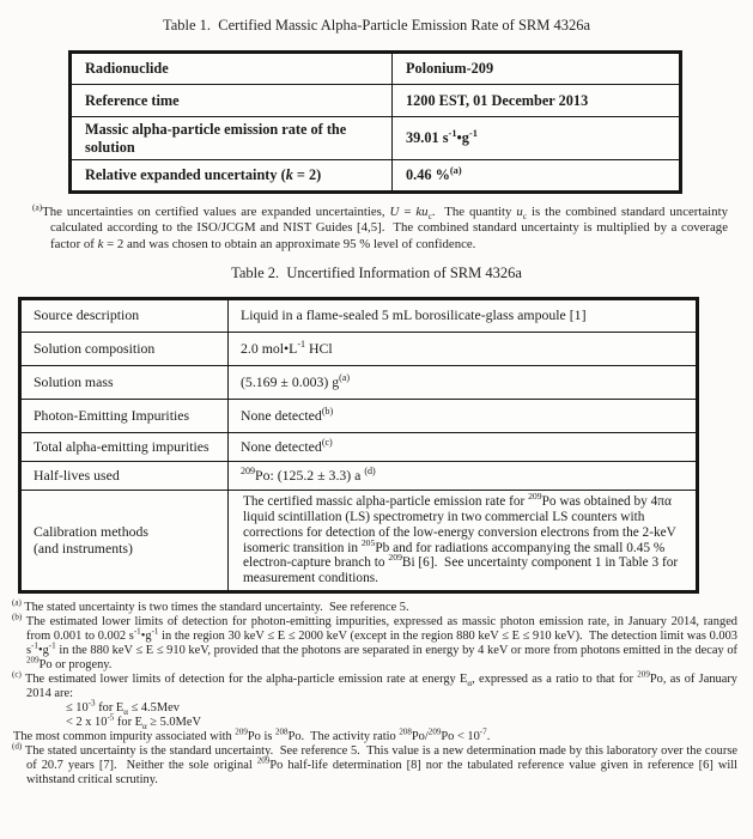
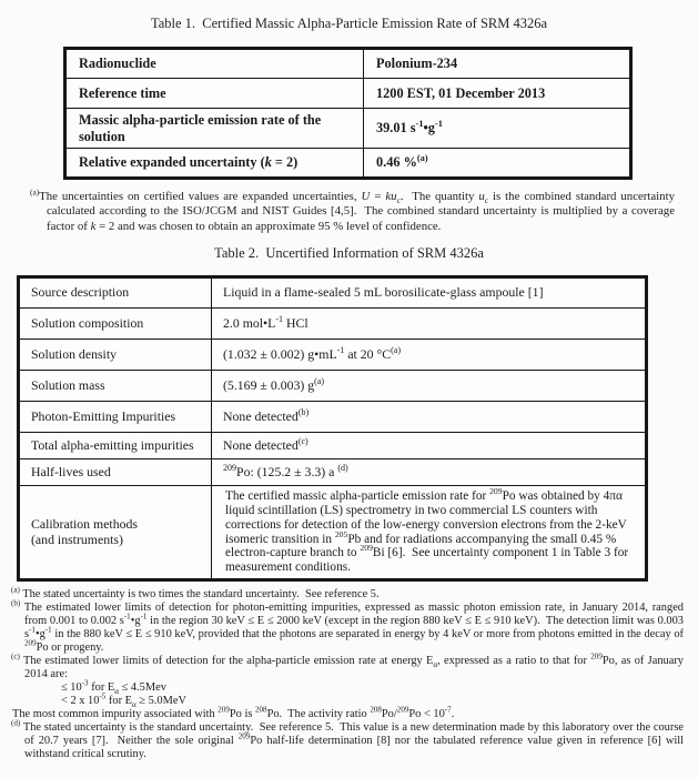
  Table 1. Certified Massic Alpha-Particle Emission Rate of SRM 4326a
- Radionuclide	Polonium-209
+ Radionuclide	Polonium-234
  Reference time	1200 EST, 01 December 2013
  Massic alpha-particle emission rate of the solution	39.01 s-1•g-1
  Relative expanded uncertainty (k = 2)	0.46 %(a)
  (a)The uncertainties on certified values are expanded uncertainties, U = kuc. The quantity uc is the combined standard uncertainty calculated according to the ISO/JCGM and NIST Guides [4,5]. The combined standard uncertainty is multiplied by a coverage factor of k = 2 and was chosen to obtain an approximate 95 % level of confidence.
  Table 2. Uncertified Information of SRM 4326a
  Source description	Liquid in a flame-sealed 5 mL borosilicate-glass ampoule [1]
  Solution composition	2.0 mol•L-1 HCl
+ Solution density	(1.032 ± 0.002) g•mL-1 at 20 °C(a)
  Solution mass	(5.169 ± 0.003) g(a)
  Photon-Emitting Impurities	None detected(b)
  Total alpha-emitting impurities	None detected(c)
  Half-lives used	209Po: (125.2 ± 3.3) a (d)
  Calibration methods(and instruments)	The certified massic alpha-particle emission rate for 209Po was obtained by 4πα liquid scintillation (LS) spectrometry in two commercial LS counters with corrections for detection of the low-energy conversion electrons from the 2-keV isomeric transition in 205Pb and for radiations accompanying the small 0.45 % electron-capture branch to 209Bi [6]. See uncertainty component 1 in Table 3 for measurement conditions.
  (a) The stated uncertainty is two times the standard uncertainty. See reference 5.
  (b) The estimated lower limits of detection for photon-emitting impurities, expressed as massic photon emission rate, in January 2014, ranged from 0.001 to 0.002 s-1•g-1 in the region 30 keV ≤ E ≤ 2000 keV (except in the region 880 keV ≤ E ≤ 910 keV). The detection limit was 0.003 s-1•g-1 in the 880 keV ≤ E ≤ 910 keV, provided that the photons are separated in energy by 4 keV or more from photons emitted in the decay of 209Po or progeny.
  (c) The estimated lower limits of detection for the alpha-particle emission rate at energy Eα, expressed as a ratio to that for 209Po, as of January 2014 are:
  ≤ 10-3 for Eα ≤ 4.5Mev
  < 2 x 10-5 for Eα ≥ 5.0MeV
  The most common impurity associated with 209Po is 208Po. The activity ratio 208Po/209Po < 10-7.
  (d) The stated uncertainty is the standard uncertainty. See reference 5. This value is a new determination made by this laboratory over the course of 20.7 years [7]. Neither the sole original 209Po half-life determination [8] nor the tabulated reference value given in reference [6] will withstand critical scrutiny.
